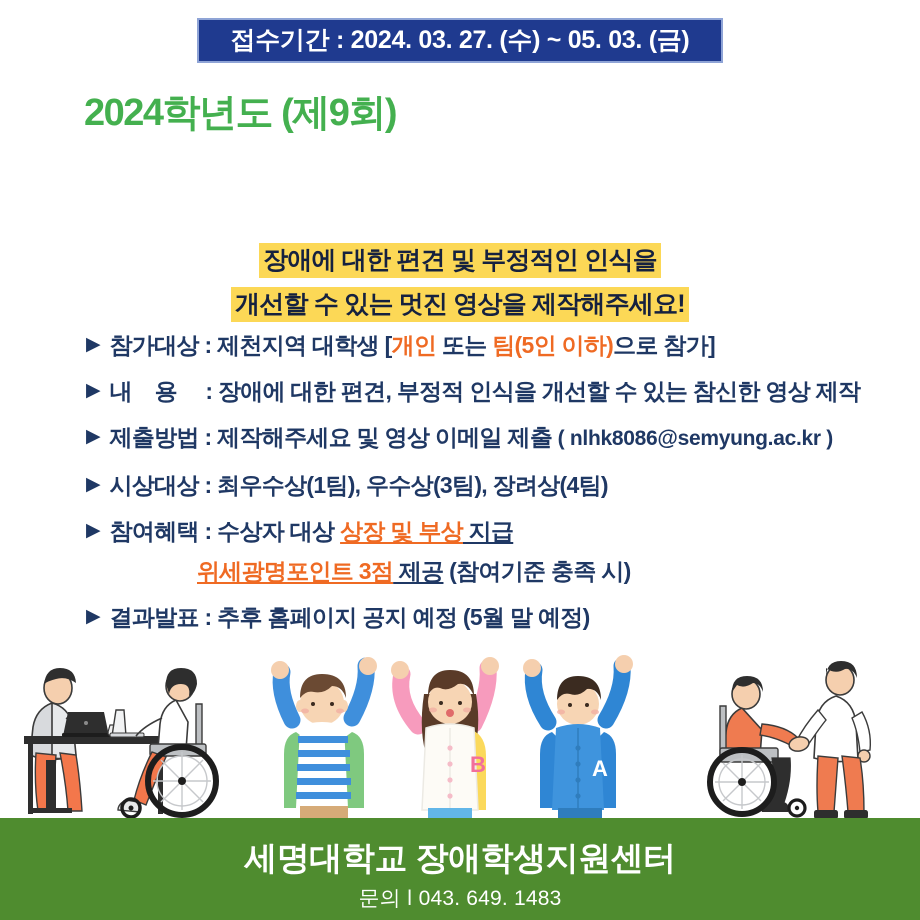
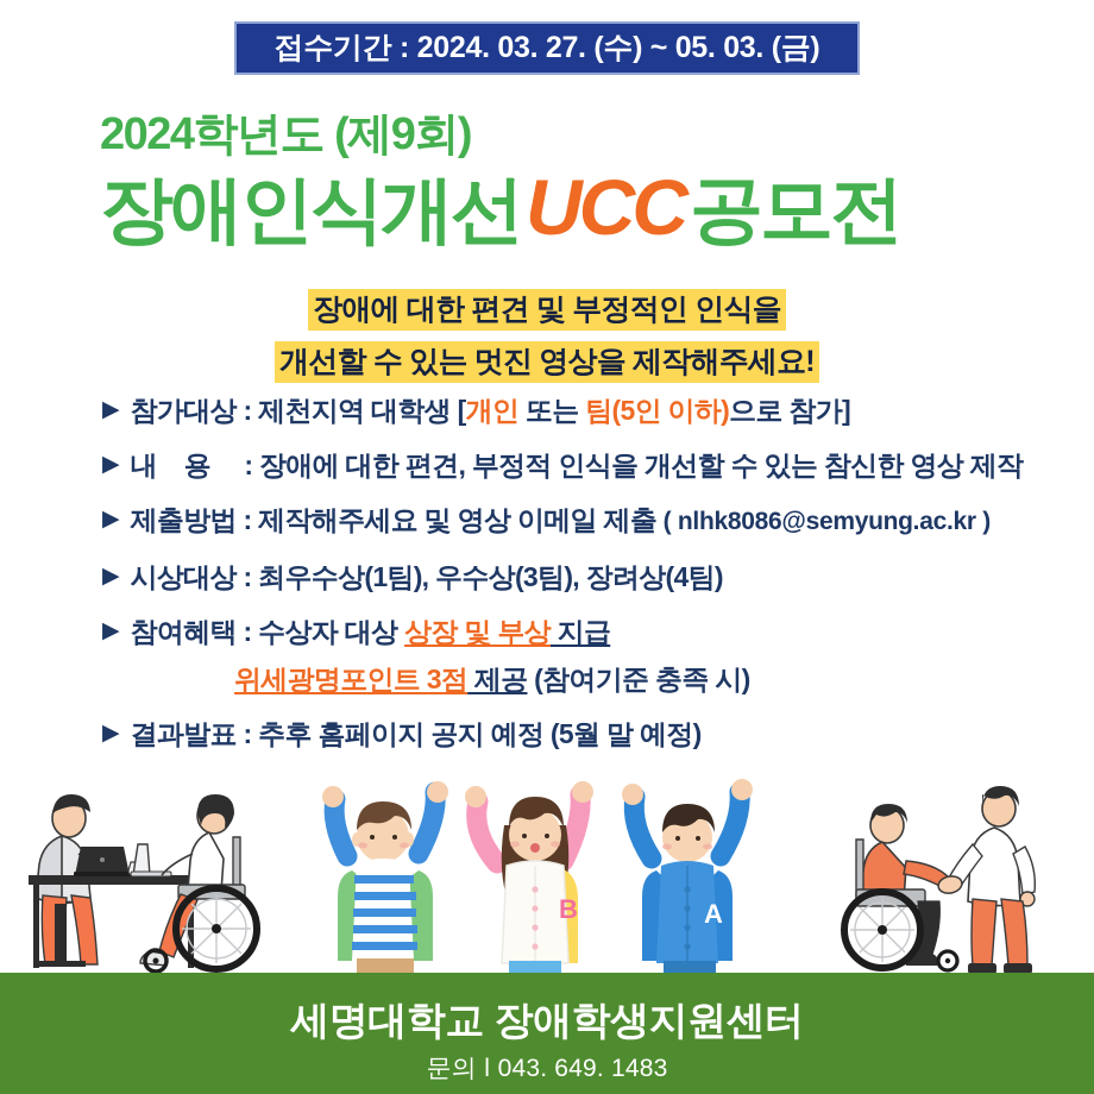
  접수기간 : 2024. 03. 27. (수) ~ 05. 03. (금)
  2024학년도 (제9회)
+ 장애인식개선UCC공모전
  장애에 대한 편견 및 부정적인 인식을
  개선할 수 있는 멋진 영상을 제작해주세요!
  ▶
  참가대상 : 제천지역 대학생 [개인 또는 팀(5인 이하)으로 참가]
  ▶
  내용 : 장애에 대한 편견, 부정적 인식을 개선할 수 있는 참신한 영상 제작
  ▶
  제출방법 : 제작해주세요 및 영상 이메일 제출 ( nlhk8086@semyung.ac.kr )
  ▶
  시상대상 : 최우수상(1팀), 우수상(3팀), 장려상(4팀)
  ▶
  참여혜택 : 수상자 대상 상장 및 부상 지급
  위세광명포인트 3점 제공 (참여기준 충족 시)
  ▶
  결과발표 : 추후 홈페이지 공지 예정 (5월 말 예정)
  B
  A
  세명대학교 장애학생지원센터
  문의 ǀ 043. 649. 1483
